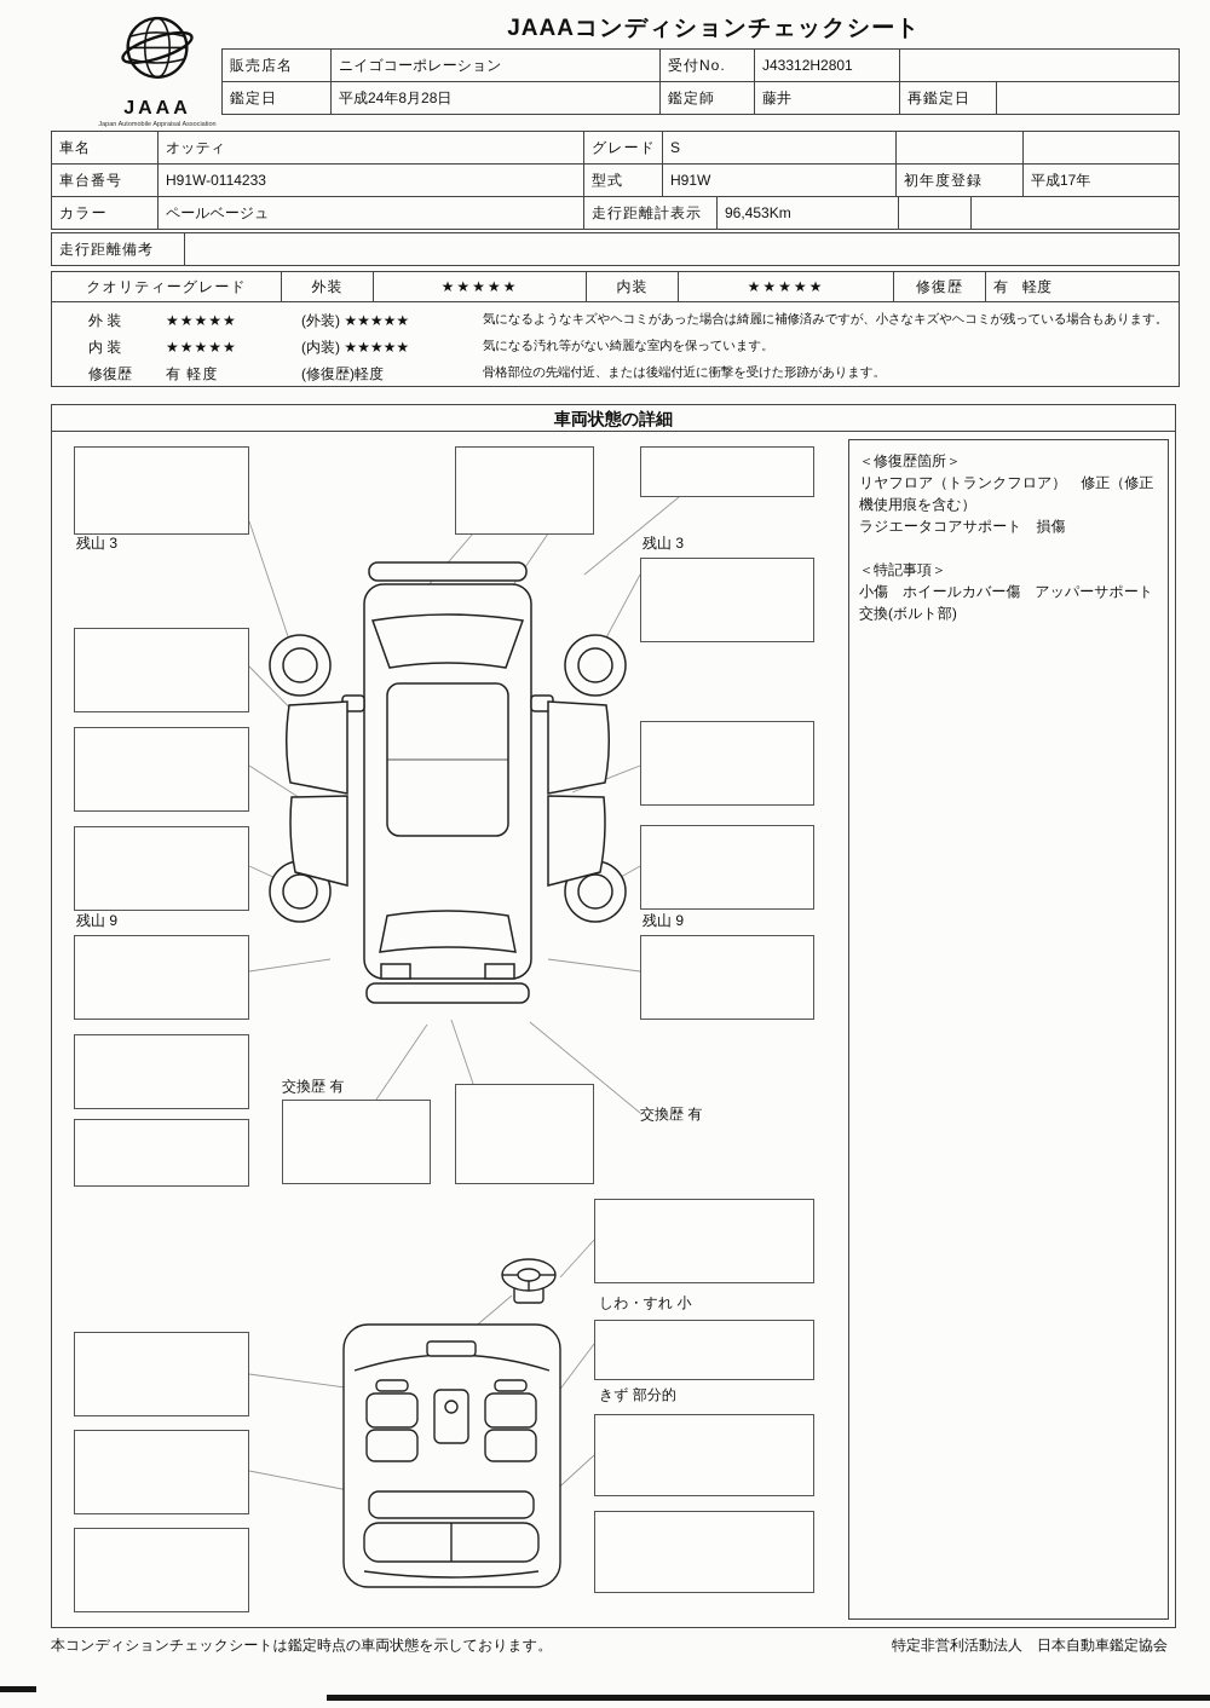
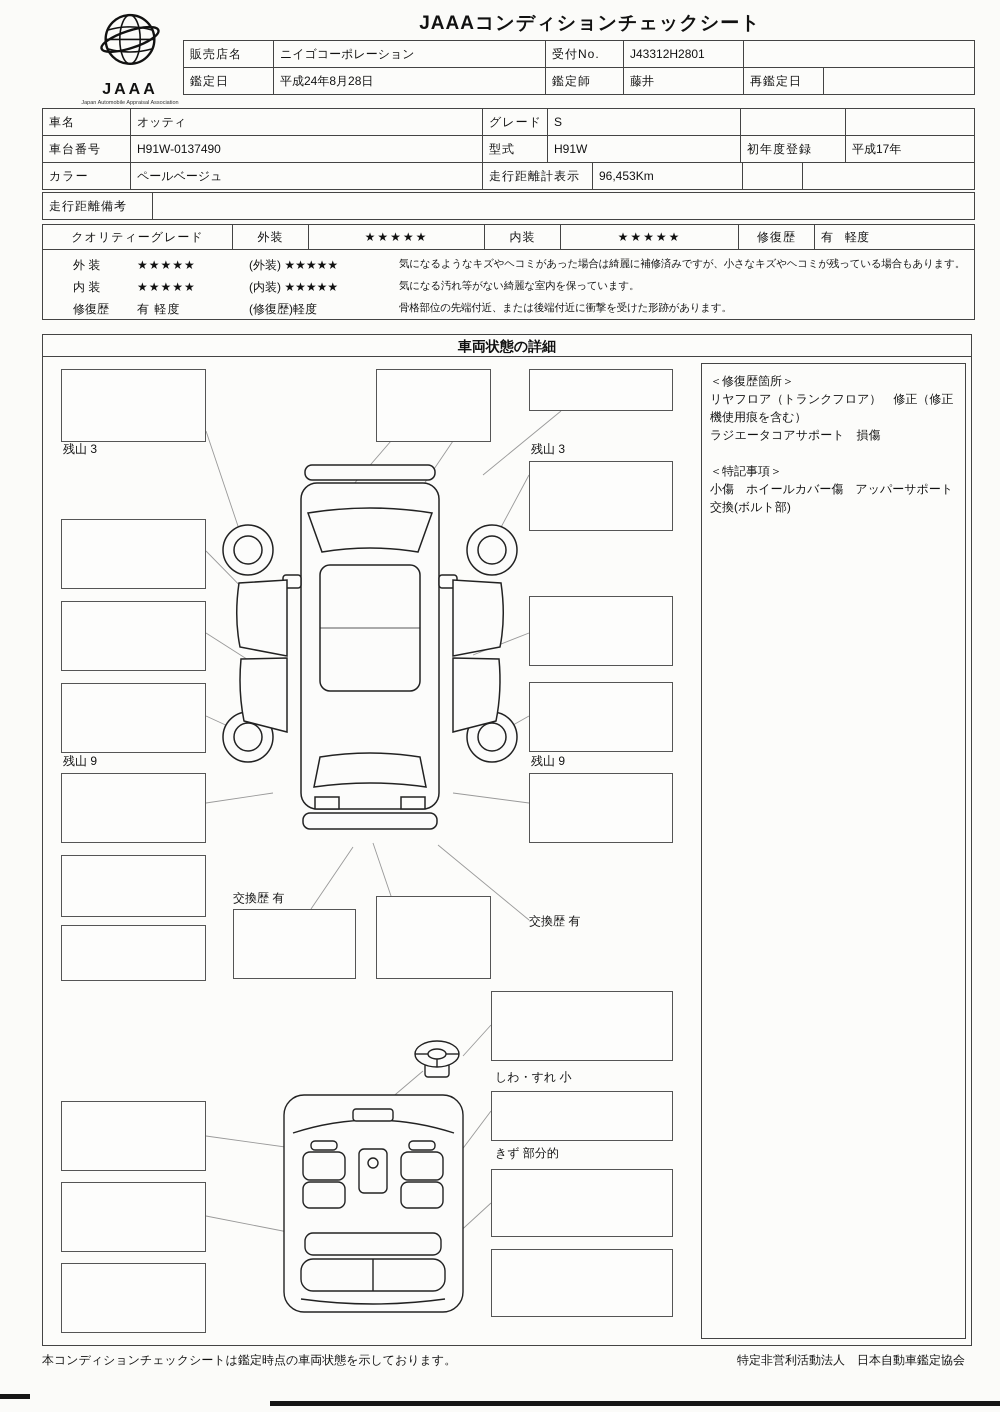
  JAAA
  JAAAコンディションチェックシート
  販売店名
  ニイゴコーポレーション
  受付No.
  J43312H2801
  鑑定日
  平成24年8月28日
  鑑定師
  藤井
  再鑑定日
  車名
  オッティ
  グレード
  S
  車台番号
- H91W-0114233
+ H91W-0137490
  型式
  H91W
  初年度登録
  平成17年
  カラー
  ペールベージュ
  走行距離計表示
  96,453Km
  走行距離備考
  クオリティーグレード
  外装
  ★★★★★
  内装
  ★★★★★
  修復歴
  有 軽度
  外 装
  ★★★★★
  (外装) ★★★★★
  気になるようなキズやヘコミがあった場合は綺麗に補修済みですが、小さなキズやヘコミが残っている場合もあります。
  内 装
  ★★★★★
  (内装) ★★★★★
  気になる汚れ等がない綺麗な室内を保っています。
  修復歴
  有 軽度
  (修復歴)軽度
  骨格部位の先端付近、または後端付近に衝撃を受けた形跡があります。
  車両状態の詳細
  残山 3
  残山 3
  残山 9
  残山 9
  交換歴 有
  交換歴 有
  しわ・すれ 小
  きず 部分的
  ＜修復歴箇所＞
  リヤフロア（トランクフロア） 修正（修正機使用痕を含む）
  ラジエータコアサポート 損傷
  ＜特記事項＞
  小傷 ホイールカバー傷 アッパーサポート交換(ボルト部)
  本コンディションチェックシートは鑑定時点の車両状態を示しております。
  特定非営利活動法人 日本自動車鑑定協会
